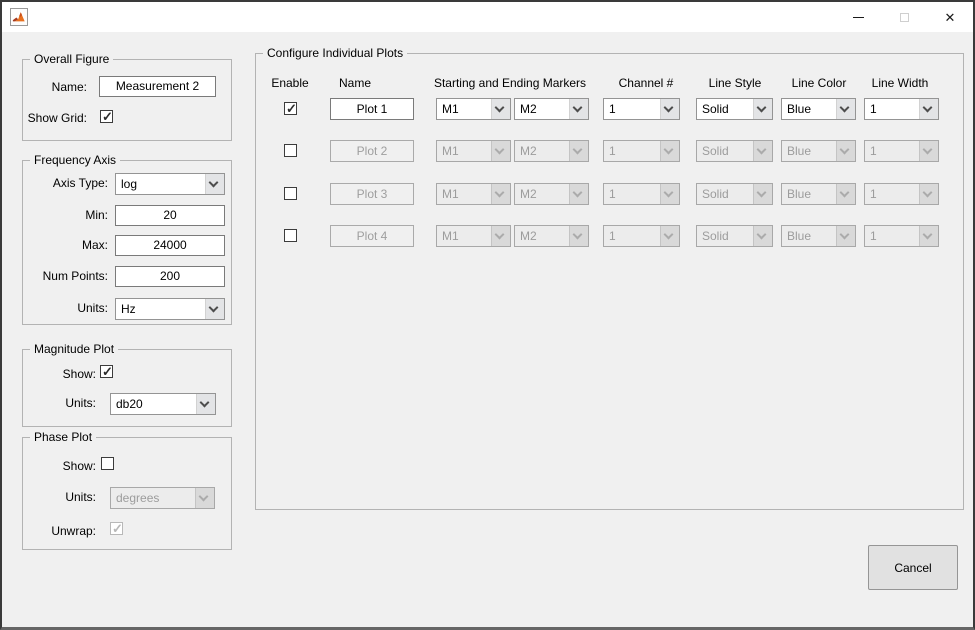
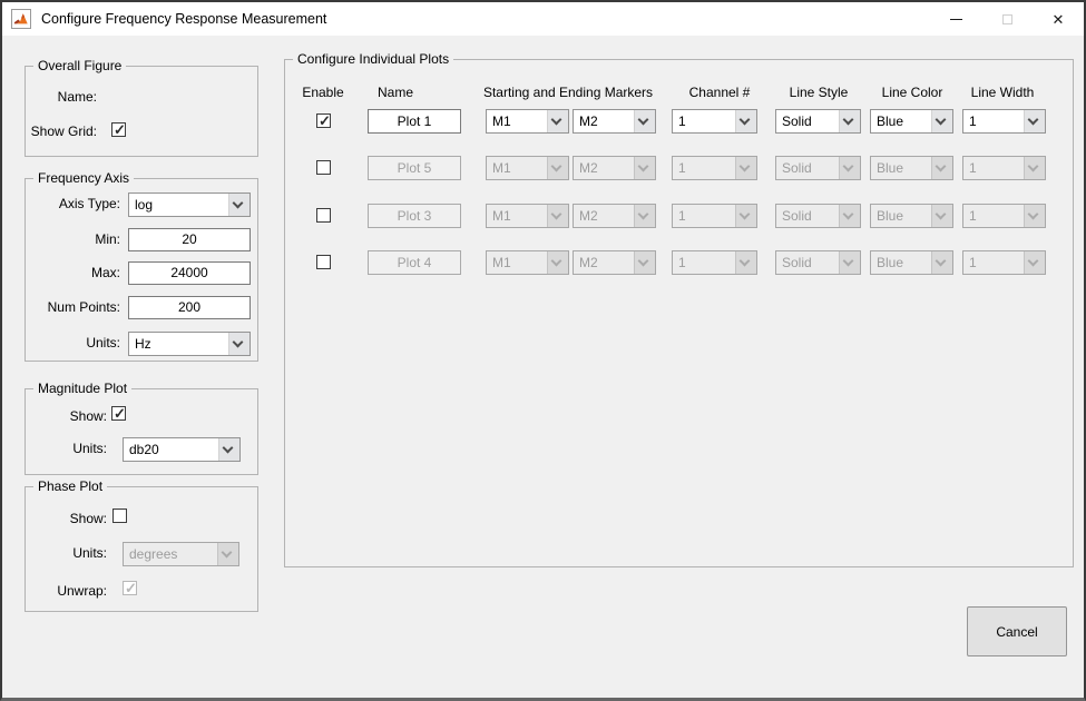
+ Configure Frequency Response Measurement
  ✕
  Overall Figure
  Name:
- Measurement 2
  Show Grid:
  Frequency Axis
  Axis Type:
  log
  Min:
  20
  Max:
  24000
  Num Points:
  200
  Units:
  Hz
  Magnitude Plot
  Show:
  Units:
  db20
  Phase Plot
  Show:
  Units:
  degrees
  Unwrap:
  Configure Individual Plots
  Enable
  Name
  Starting and Ending Markers
  Channel #
  Line Style
  Line Color
  Line Width
  Plot 1
  M1
  M2
  1
  Solid
  Blue
  1
- Plot 2
+ Plot 5
  M1
  M2
  1
  Solid
  Blue
  1
  Plot 3
  M1
  M2
  1
  Solid
  Blue
  1
  Plot 4
  M1
  M2
  1
  Solid
  Blue
  1
  Cancel
